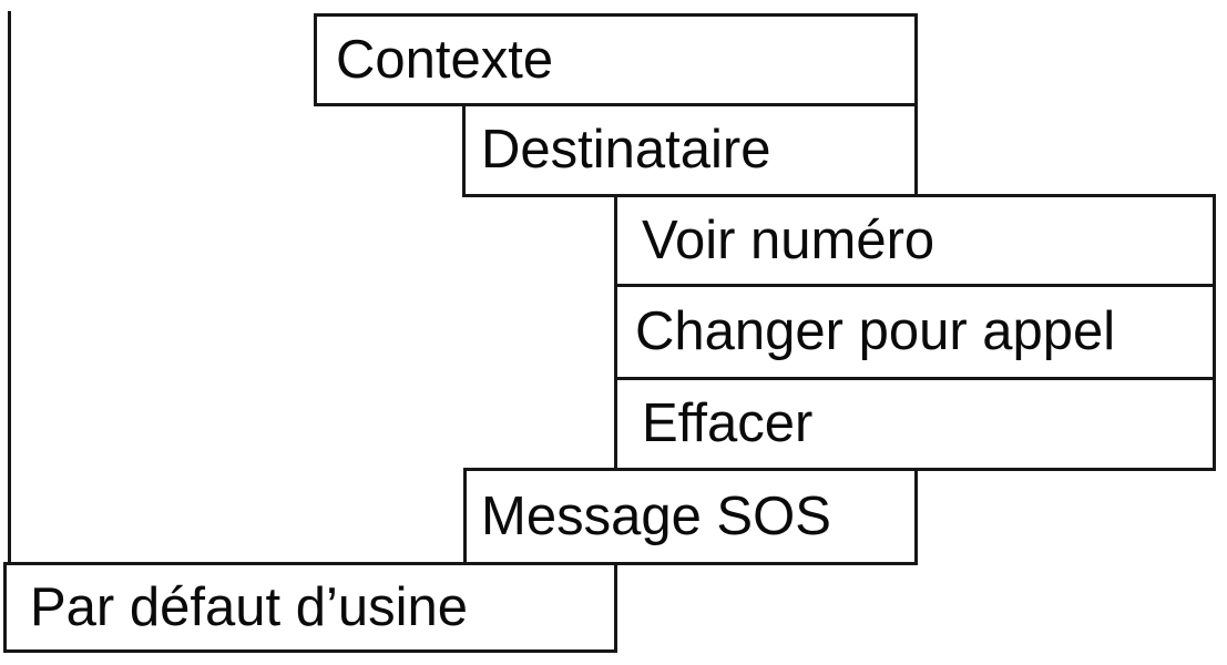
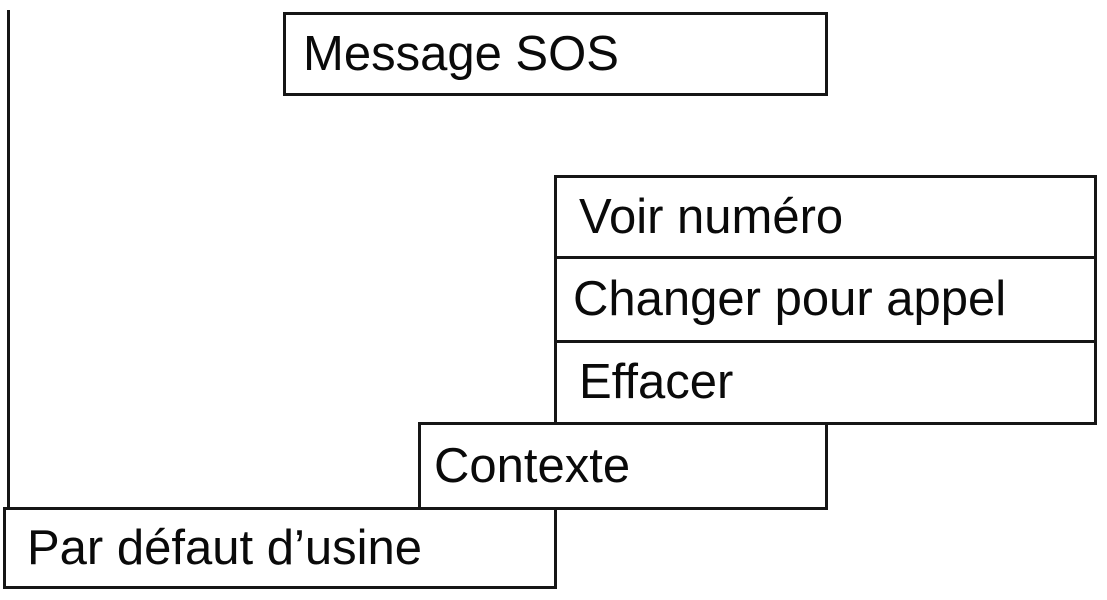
- Contexte
+ Message SOS
- Destinataire
  Voir numéro
  Changer pour appel
  Effacer
- Message SOS
+ Contexte
  Par défaut d’usine
